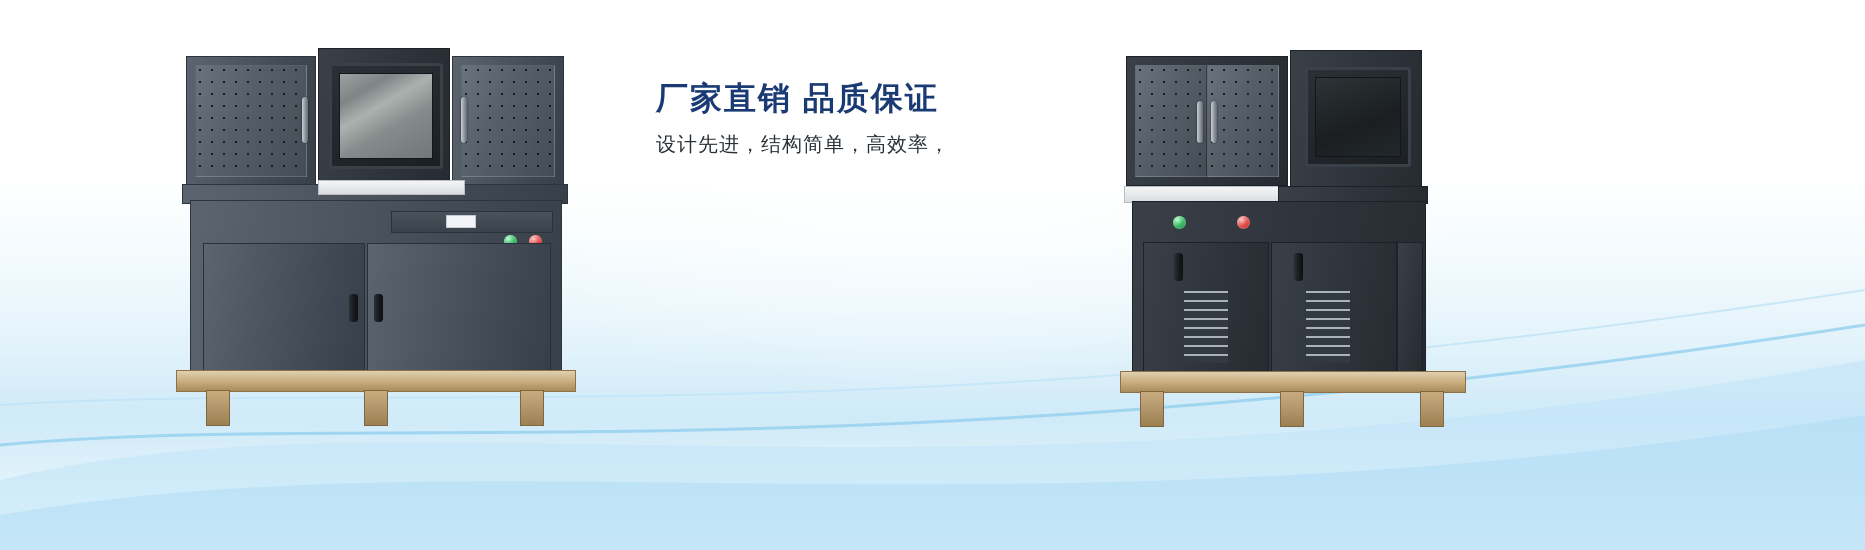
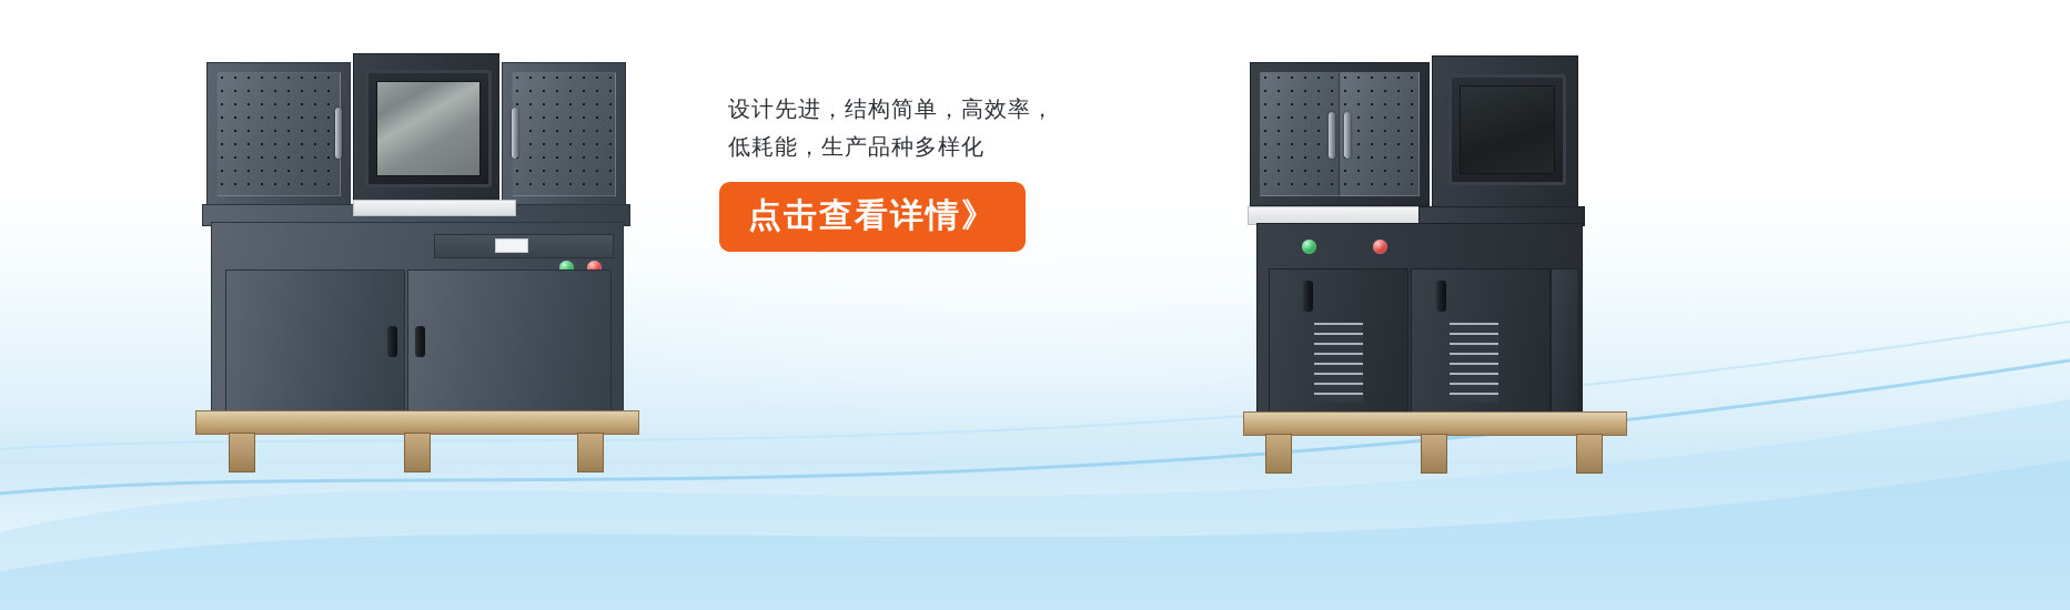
- 厂家直销 品质保证
  设计先进，结构简单，高效率，
+ 低耗能，生产品种多样化
+ 点击查看详情》
